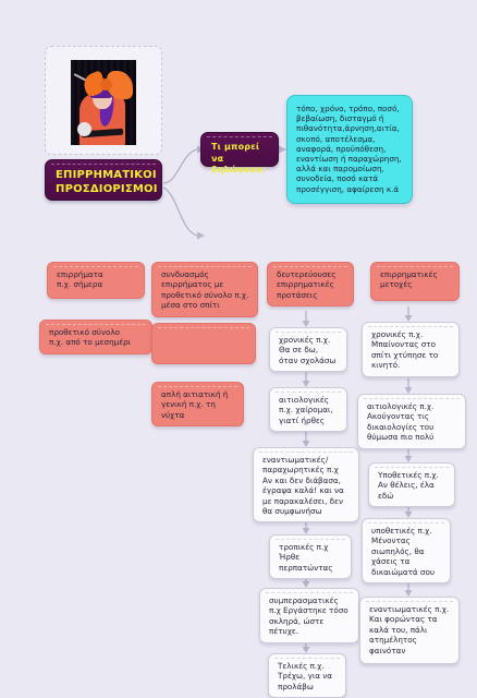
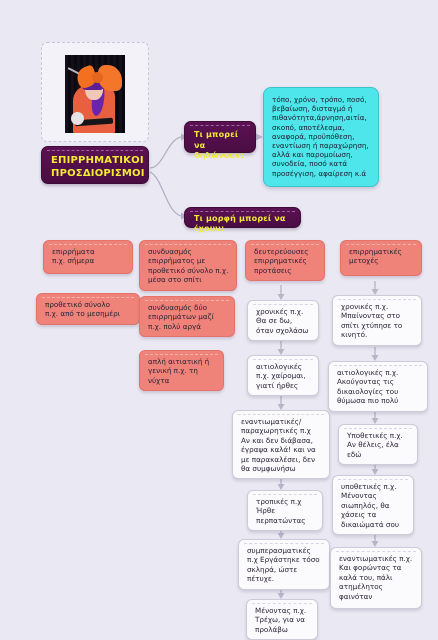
  ΕΠΙΡΡΗΜΑΤΙΚΟΙ
  ΠΡΟΣΔΙΟΡΙΣΜΟΙ
  Τι μπορεί να
  δηλώνουν:
+ Τι μορφή μπορεί να έχουν:
  τόπο, χρόνο, τρόπο, ποσό, βεβαίωση, δισταγμό ή πιθανότητα,άρνηση,αιτία, σκοπό, αποτέλεσμα, αναφορά, προϋπόθεση, εναντίωση ή παραχώρηση, αλλά και παρομοίωση, συνοδεία, ποσό κατά προσέγγιση, αφαίρεση κ.ά
  επιρρήματα
  π.χ. σήμερα
  προθετικό σύνολο
  π.χ. από το μεσημέρι
  συνδυασμός επιρρήματος με προθετικό σύνολο π.χ. μέσα στο σπίτι
+ συνδυασμός δύο επιρρημάτων μαζί π.χ. πολύ αργά
  απλή αιτιατική ή γενική π.χ. τη νύχτα
  δευτερεύουσες επιρρηματικές προτάσεις
  χρονικές π.χ. Θα σε δω, όταν σχολάσω
  αιτιολογικές π.χ. χαίρομαι, γιατί ήρθες
  εναντιωματικές/ παραχωρητικές π.χ Αν και δεν διάβασα, έγραψα καλά! και να με παρακαλέσει, δεν θα συμφωνήσω
  τροπικές π.χ Ήρθε περπατώντας
  συμπερασματικές π.χ Εργάστηκε τόσο σκληρά, ώστε πέτυχε.
- Τελικές π.χ. Τρέχω, για να προλάβω
+ Μένοντας π.χ. Τρέχω, για να προλάβω
  επιρρηματικές μετοχές
  χρονικές π.χ. Μπαίνοντας στο σπίτι χτύπησε το κινητό.
  αιτιολογικές π.χ. Ακούγοντας τις δικαιολογίες του θύμωσα πιο πολύ
  Υποθετικές π.χ. Αν θέλεις, έλα εδώ
  υποθετικές π.χ. Μένοντας σιωπηλός, θα χάσεις τα δικαιώματά σου
  εναντιωματικές π.χ. Και φορώντας τα καλά του, πάλι ατημέλητος φαινόταν
